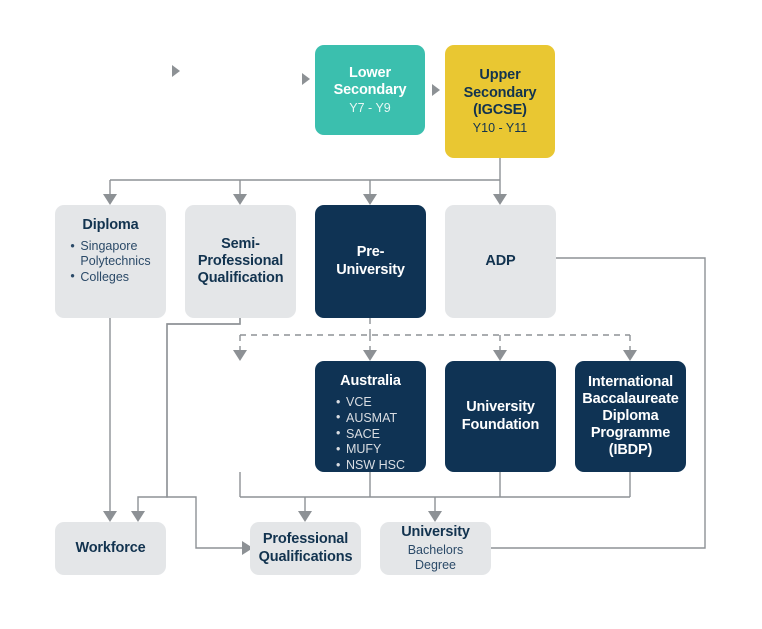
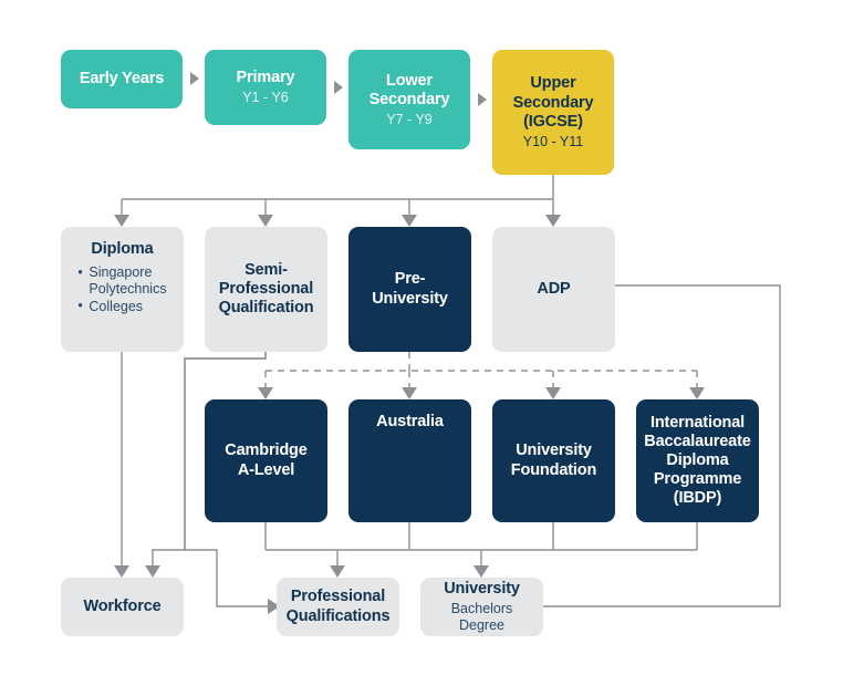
+ Early Years
+ Primary
+ Y1 - Y6
  Lower
  Secondary
  Y7 - Y9
  Upper
  Secondary
  (IGCSE)
  Y10 - Y11
  Diploma
  Singapore
  Polytechnics
  Colleges
  Semi-
  Professional
  Qualification
  Pre-University
  ADP
+ Cambridge
+ A-Level
  Australia
- VCE
- AUSMAT
- SACE
- MUFY
- NSW HSC
  University
  Foundation
  International
  Baccalaureate
  Diploma
  Programme
  (IBDP)
  Workforce
  Professional
  Qualifications
  University
  Bachelors Degree
